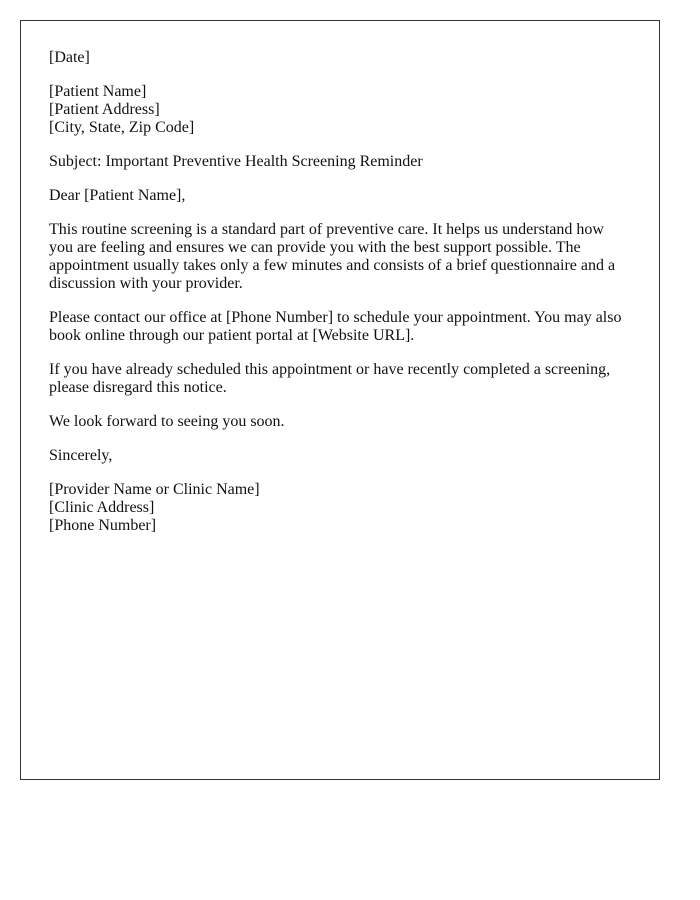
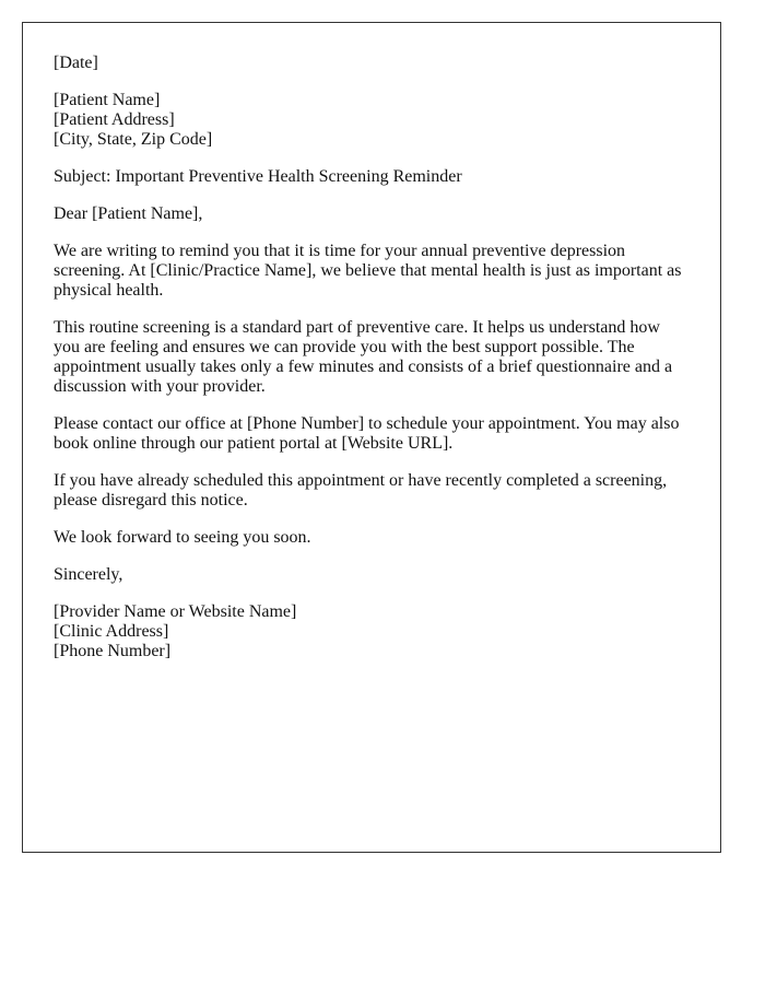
  [Date]
  [Patient Name]
  [Patient Address]
  [City, State, Zip Code]
  Subject: Important Preventive Health Screening Reminder
  Dear [Patient Name],
+ We are writing to remind you that it is time for your annual preventive depression screening. At [Clinic/Practice Name], we believe that mental health is just as important as physical health.
  This routine screening is a standard part of preventive care. It helps us understand how you are feeling and ensures we can provide you with the best support possible. The appointment usually takes only a few minutes and consists of a brief questionnaire and a discussion with your provider.
  Please contact our office at [Phone Number] to schedule your appointment. You may also book online through our patient portal at [Website URL].
  If you have already scheduled this appointment or have recently completed a screening, please disregard this notice.
  We look forward to seeing you soon.
  Sincerely,
- [Provider Name or Clinic Name]
+ [Provider Name or Website Name]
  [Clinic Address]
  [Phone Number]
